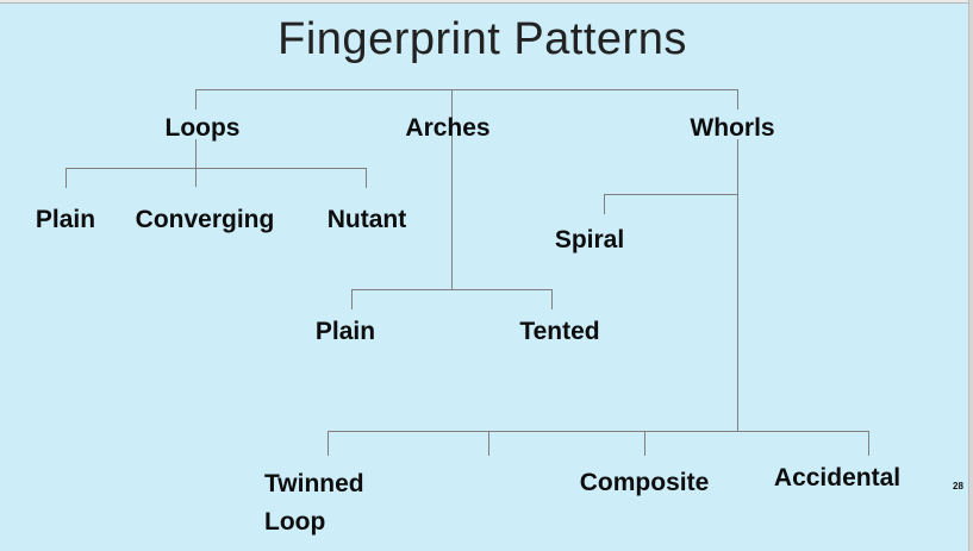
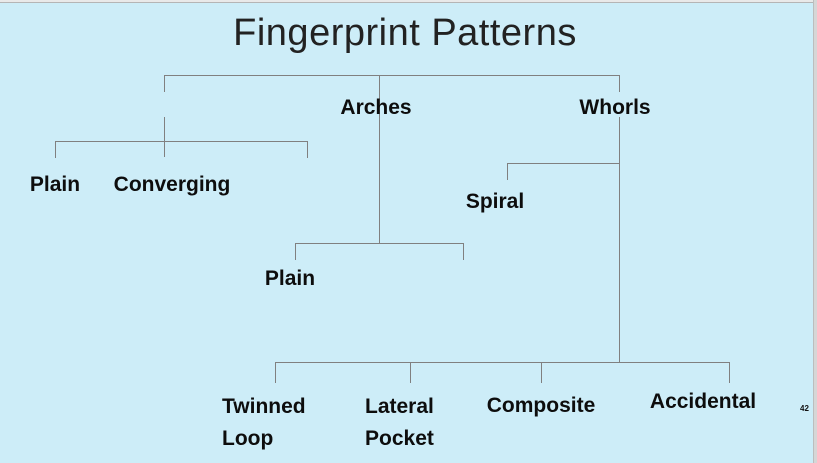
  Fingerprint Patterns
- Loops
  Arches
  Whorls
  Plain
  Converging
- Nutant
  Plain
- Tented
  Spiral
  Twinned Loop
+ Lateral Pocket
  Composite
  Accidental
- 28
+ 42
